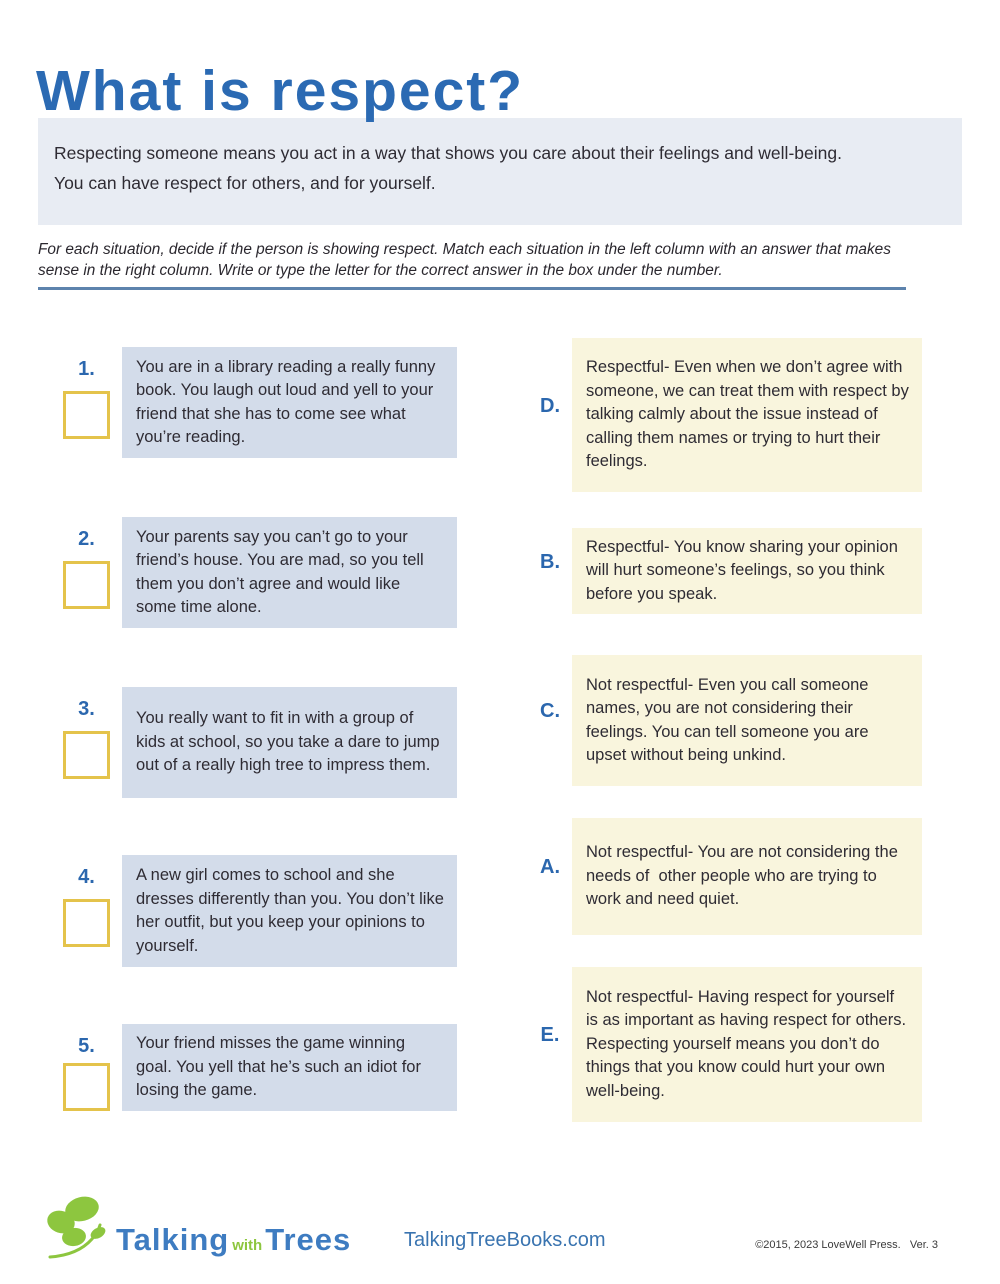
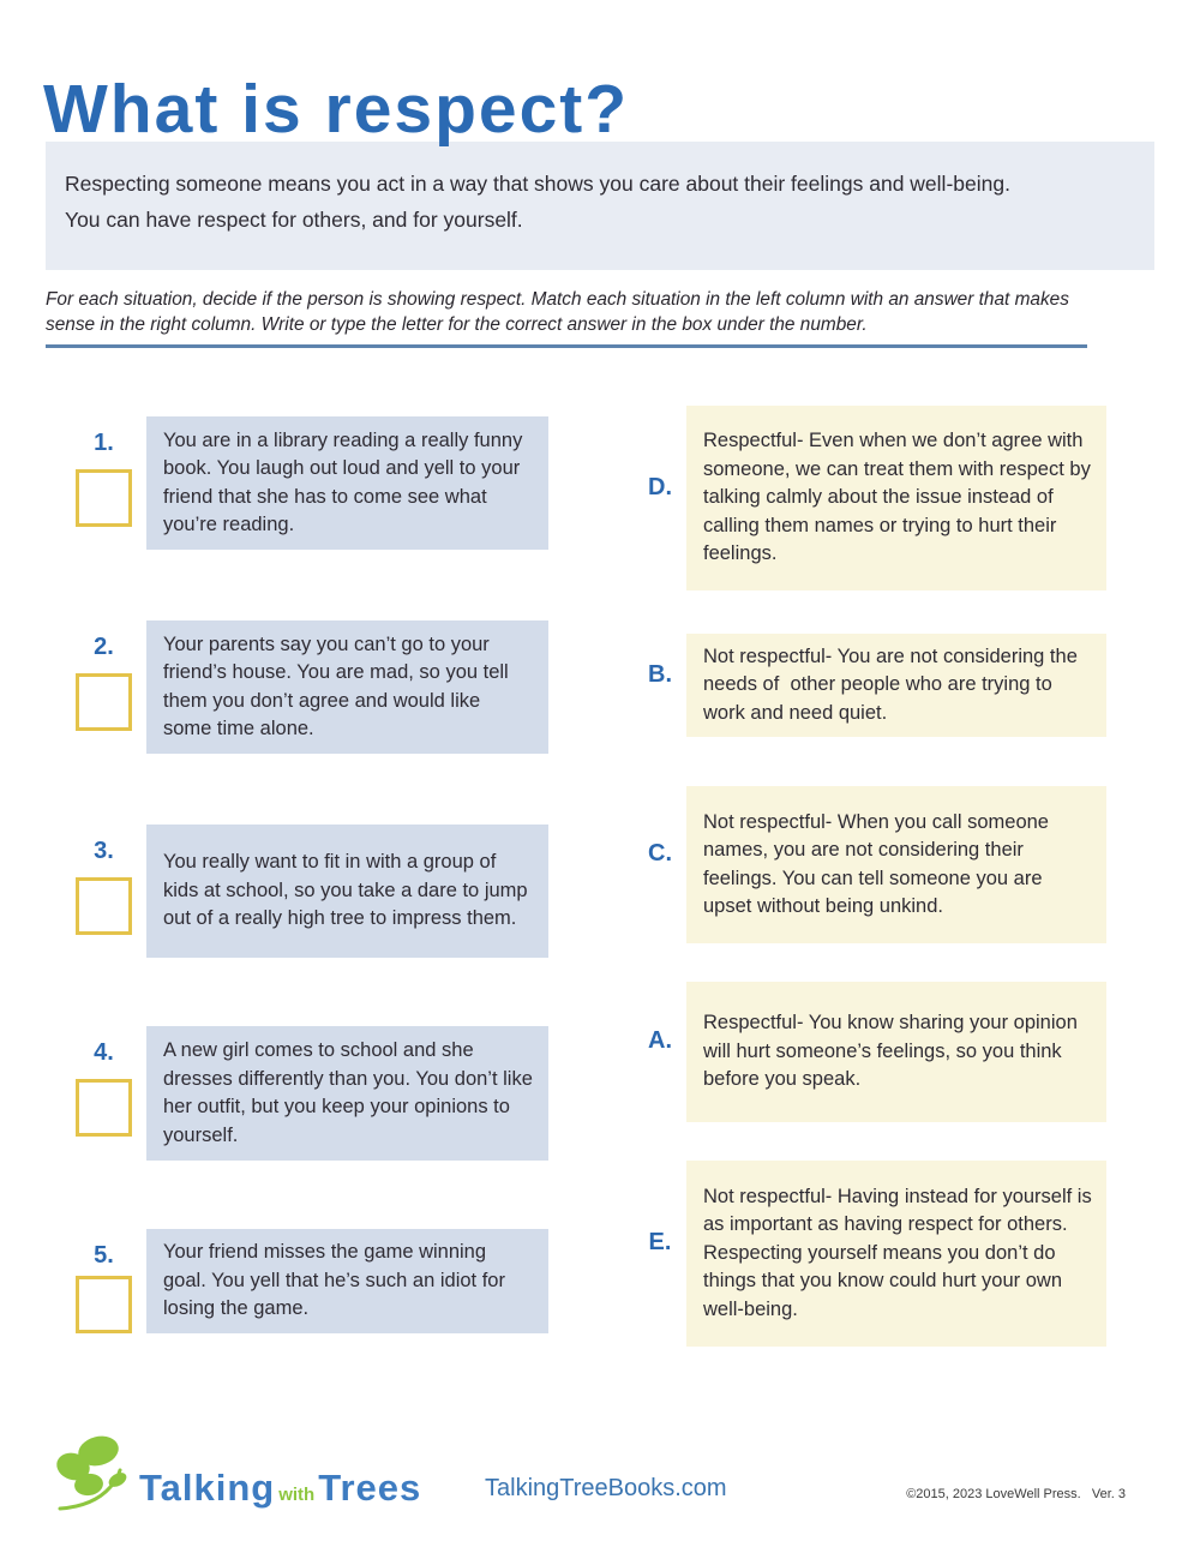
  What is respect?
  Respecting someone means you act in a way that shows you care about their feelings and well-being.
  You can have respect for others, and for yourself.
  For each situation, decide if the person is showing respect. Match each situation in the left column with an answer that makes sense in the right column. Write or type the letter for the correct answer in the box under the number.
  1.
  You are in a library reading a really funny book. You laugh out loud and yell to your friend that she has to come see what you’re reading.
  2.
  Your parents say you can’t go to your friend’s house. You are mad, so you tell them you don’t agree and would like some time alone.
  3.
  You really want to fit in with a group of kids at school, so you take a dare to jump out of a really high tree to impress them.
  4.
  A new girl comes to school and she dresses differently than you. You don’t like her outfit, but you keep your opinions to yourself.
  5.
  Your friend misses the game winning goal. You yell that he’s such an idiot for losing the game.
  D.
  Respectful- Even when we don’t agree with someone, we can treat them with respect by talking calmly about the issue instead of calling them names or trying to hurt their feelings.
  B.
- Respectful- You know sharing your opinion will hurt someone’s feelings, so you think before you speak.
+ Not respectful- You are not considering the needs of other people who are trying to work and need quiet.
  C.
- Not respectful- Even you call someone names, you are not considering their feelings. You can tell someone you are upset without being unkind.
+ Not respectful- When you call someone names, you are not considering their feelings. You can tell someone you are upset without being unkind.
  A.
- Not respectful- You are not considering the needs of other people who are trying to work and need quiet.
+ Respectful- You know sharing your opinion will hurt someone’s feelings, so you think before you speak.
  E.
- Not respectful- Having respect for yourself is as important as having respect for others. Respecting yourself means you don’t do things that you know could hurt your own well-being.
+ Not respectful- Having instead for yourself is as important as having respect for others. Respecting yourself means you don’t do things that you know could hurt your own well-being.
  Talking
  with
  Trees
  TalkingTreeBooks.com
  ©2015, 2023 LoveWell Press. Ver. 3
